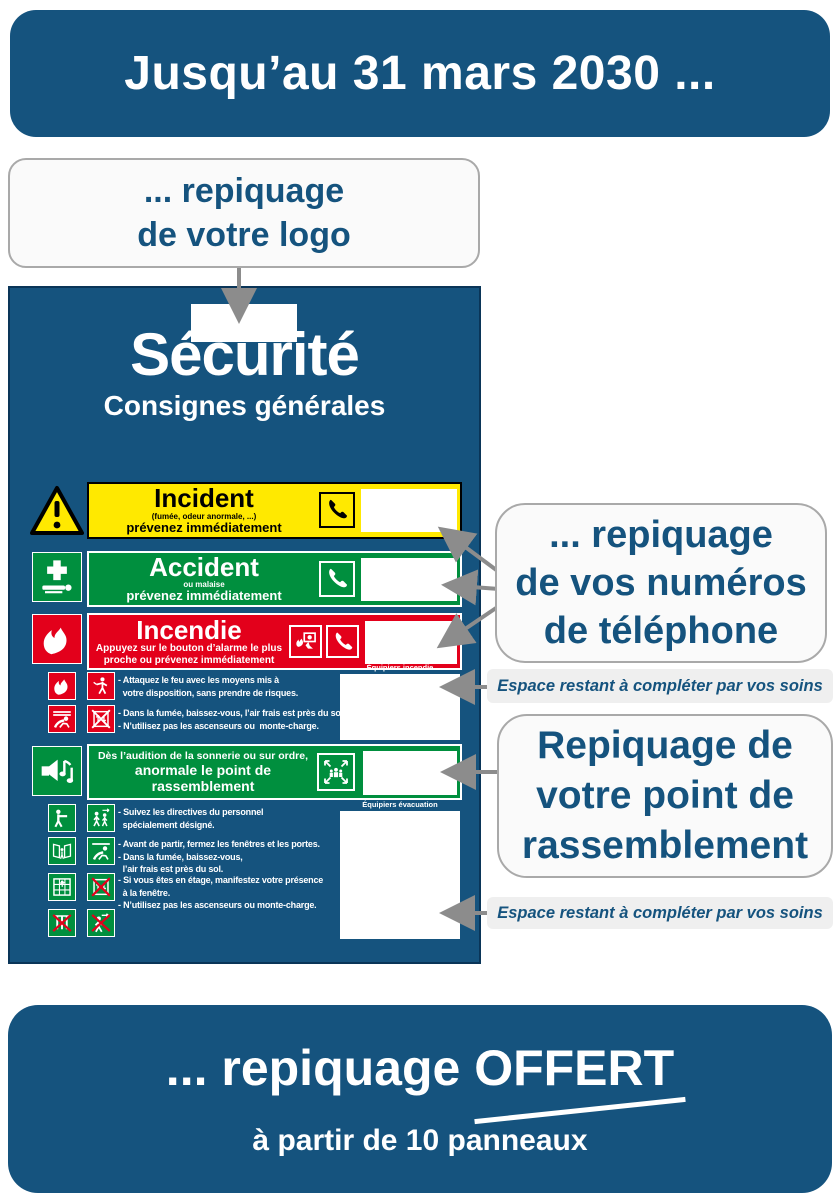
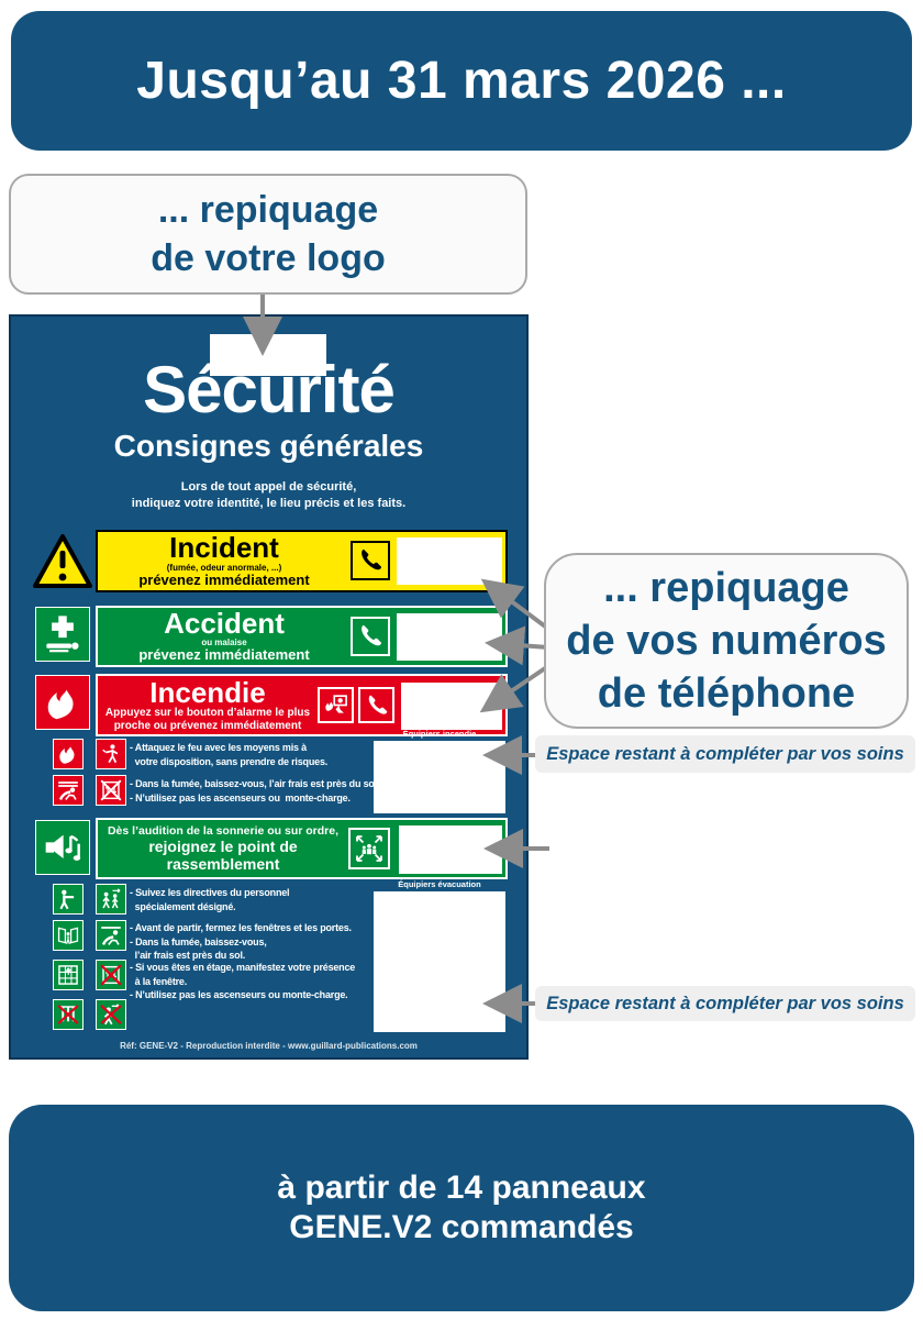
- Jusqu’au 31 mars 2030 ...
+ Jusqu’au 31 mars 2026 ...
  ... repiquage
  de votre logo
  Sécurité
  Consignes générales
+ Lors de tout appel de sécurité,
+ indiquez votre identité, le lieu précis et les faits.
  Incident
  (fumée, odeur anormale, ...)
  prévenez immédiatement
  Accident
  ou malaise
  prévenez immédiatement
  Incendie
  Appuyez sur le bouton d’alarme le plus
  proche ou prévenez immédiatement
  Équipiers incendie
  - Attaquez le feu avec les moyens mis à
  votre disposition, sans prendre de risques.
  - Dans la fumée, baissez-vous, l’air frais est près du sol.
  - N’utilisez pas les ascenseurs ou monte-charge.
  Dès l’audition de la sonnerie ou sur ordre,
- anormale le point de rassemblement
+ rejoignez le point de rassemblement
  Équipiers évacuation
  - Suivez les directives du personnel
  spécialement désigné.
  - Avant de partir, fermez les fenêtres et les portes.
  - Dans la fumée, baissez-vous,
  l’air frais est près du sol.
  - Si vous êtes en étage, manifestez votre présence
  à la fenêtre.
  - N’utilisez pas les ascenseurs ou monte-charge.
+ Réf: GENE-V2 - Reproduction interdite - www.guillard-publications.com
  ... repiquage
  de vos numéros
  de téléphone
  Espace restant à compléter par vos soins
- Repiquage de
- votre point de
- rassemblement
  Espace restant à compléter par vos soins
- ... repiquage OFFERT
- à partir de 10 panneaux
+ à partir de 14 panneaux
+ GENE.V2 commandés
